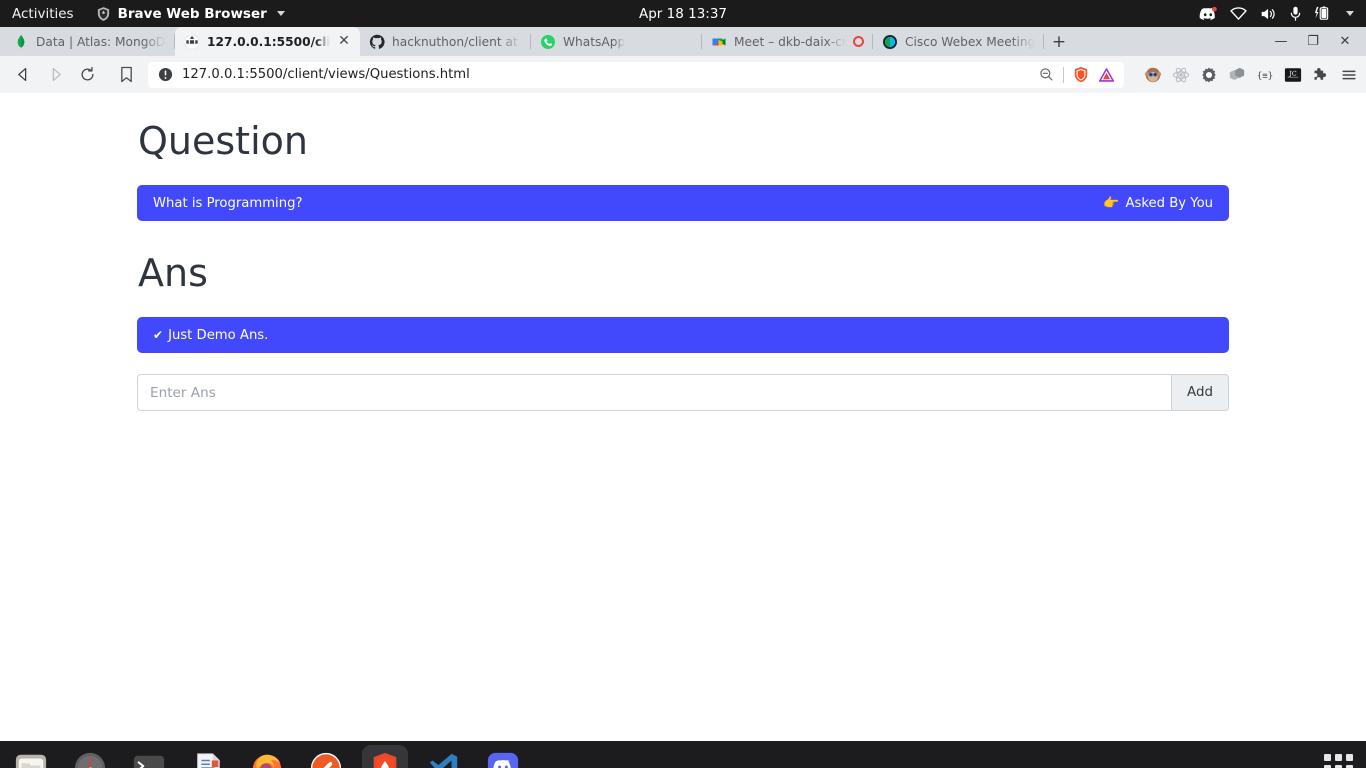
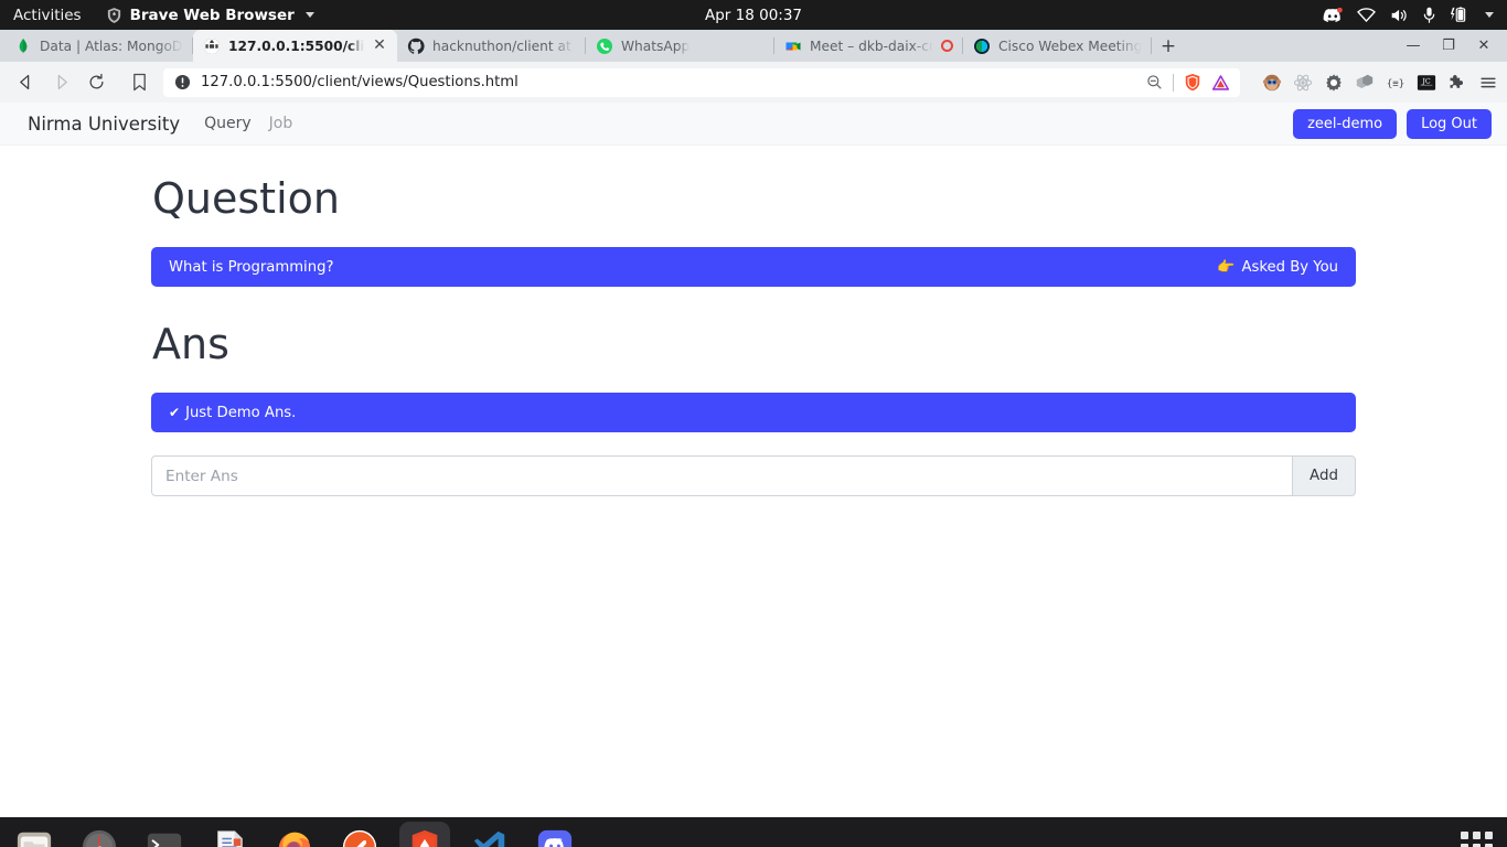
  Activities
  Brave Web Browser
- Apr 18 13:37
+ Apr 18 00:37
  Data | Atlas: MongoD
  127.0.0.1:5500/cli
  ✕
  hacknuthon/client at
  WhatsApp
  Meet – dkb-daix-c
  Cisco Webex Meeting
  +
  —
  ❐
  ✕
  127.0.0.1:5500/client/views/Questions.html
  {≡}
+ Nirma University
+ Query
+ Job
+ zeel-demo
+ Log Out
  Question
  What is Programming?
  👉
  Asked By You
  Ans
  ✔
  Just Demo Ans.
  Enter Ans
  Add
